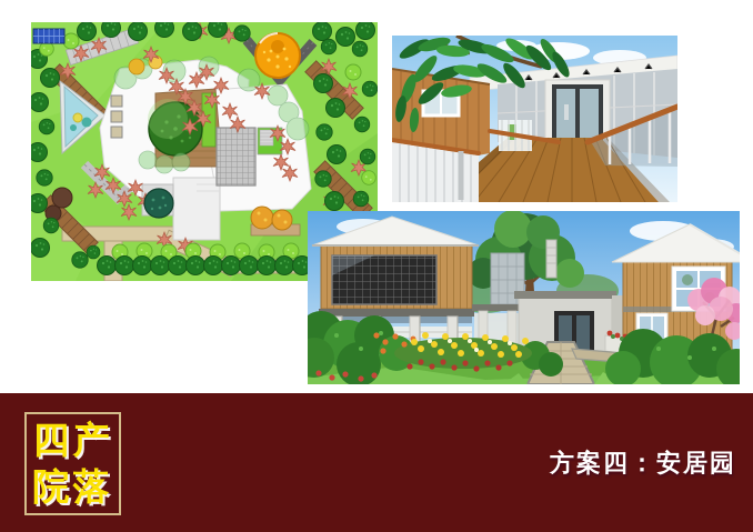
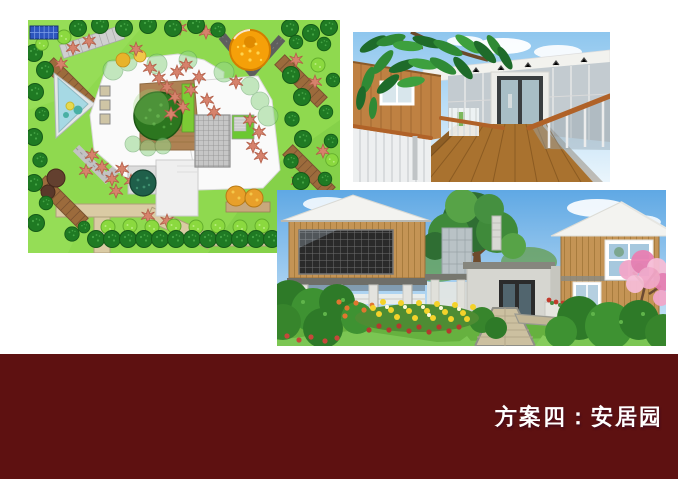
- 四产
- 院落
  方案四：安居园
